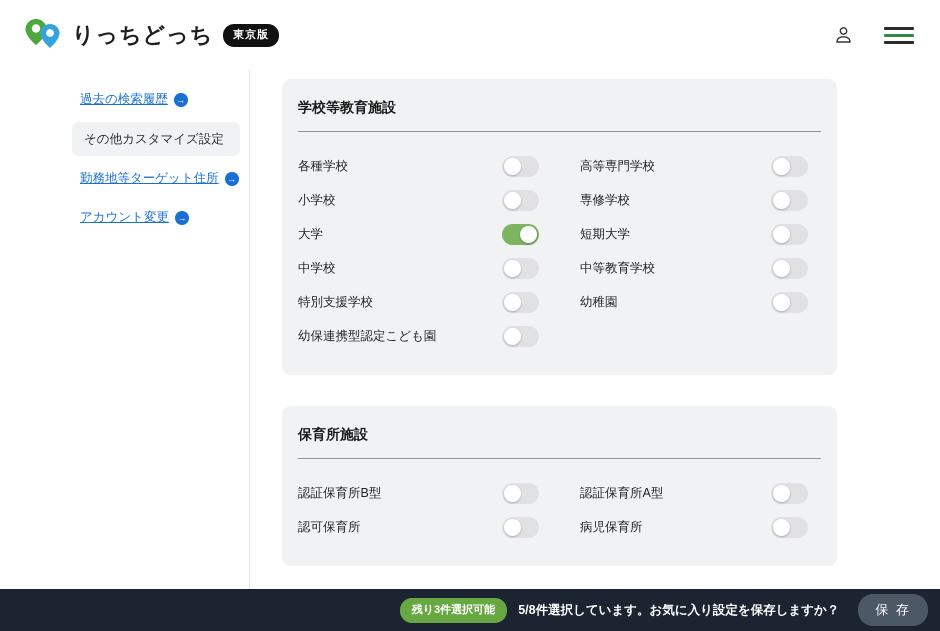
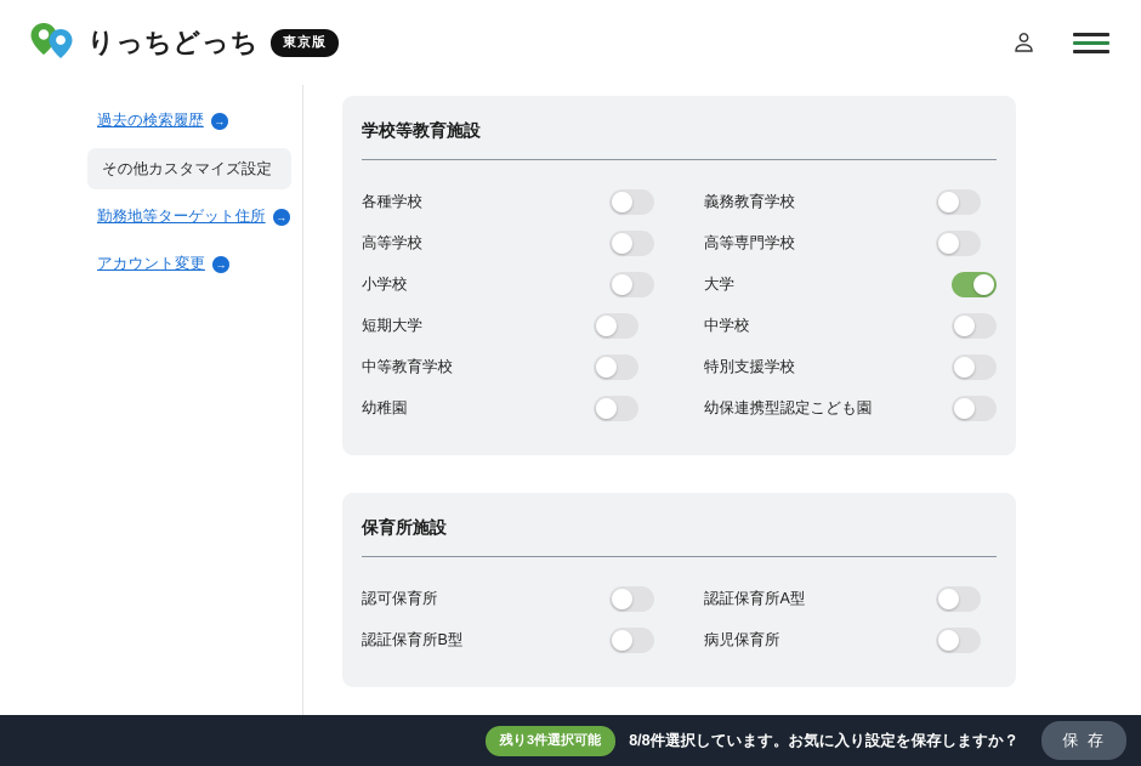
  りっちどっち
  東京版
  過去の検索履歴
  →
  その他カスタマイズ設定
  勤務地等ターゲット住所
  →
  アカウント変更
  →
  学校等教育施設
  各種学校
+ 義務教育学校
+ 高等学校
  高等専門学校
  小学校
- 専修学校
  大学
  短期大学
  中学校
  中等教育学校
  特別支援学校
  幼稚園
  幼保連携型認定こども園
  保育所施設
- 認証保育所B型
+ 認可保育所
  認証保育所A型
- 認可保育所
+ 認証保育所B型
  病児保育所
  残り3件選択可能
- 5/8件選択しています。お気に入り設定を保存しますか？
+ 8/8件選択しています。お気に入り設定を保存しますか？
  保 存
